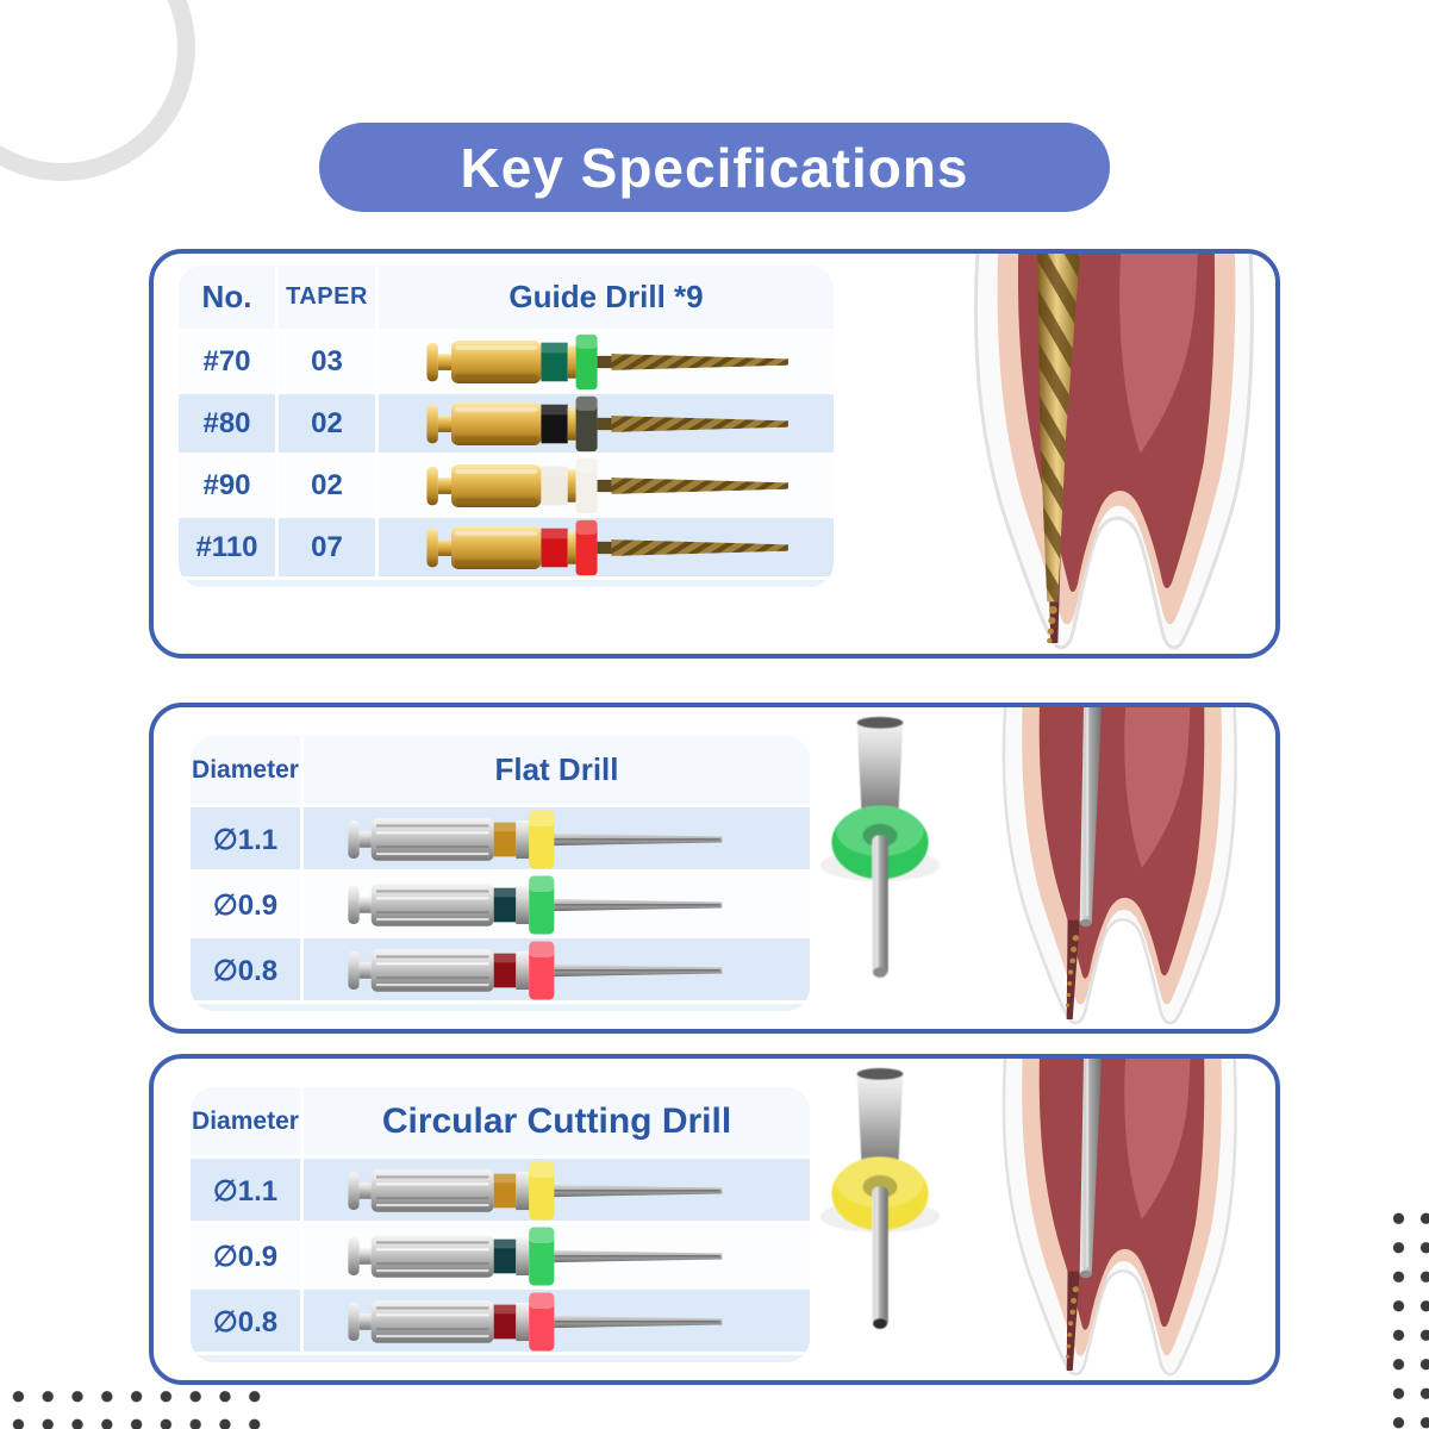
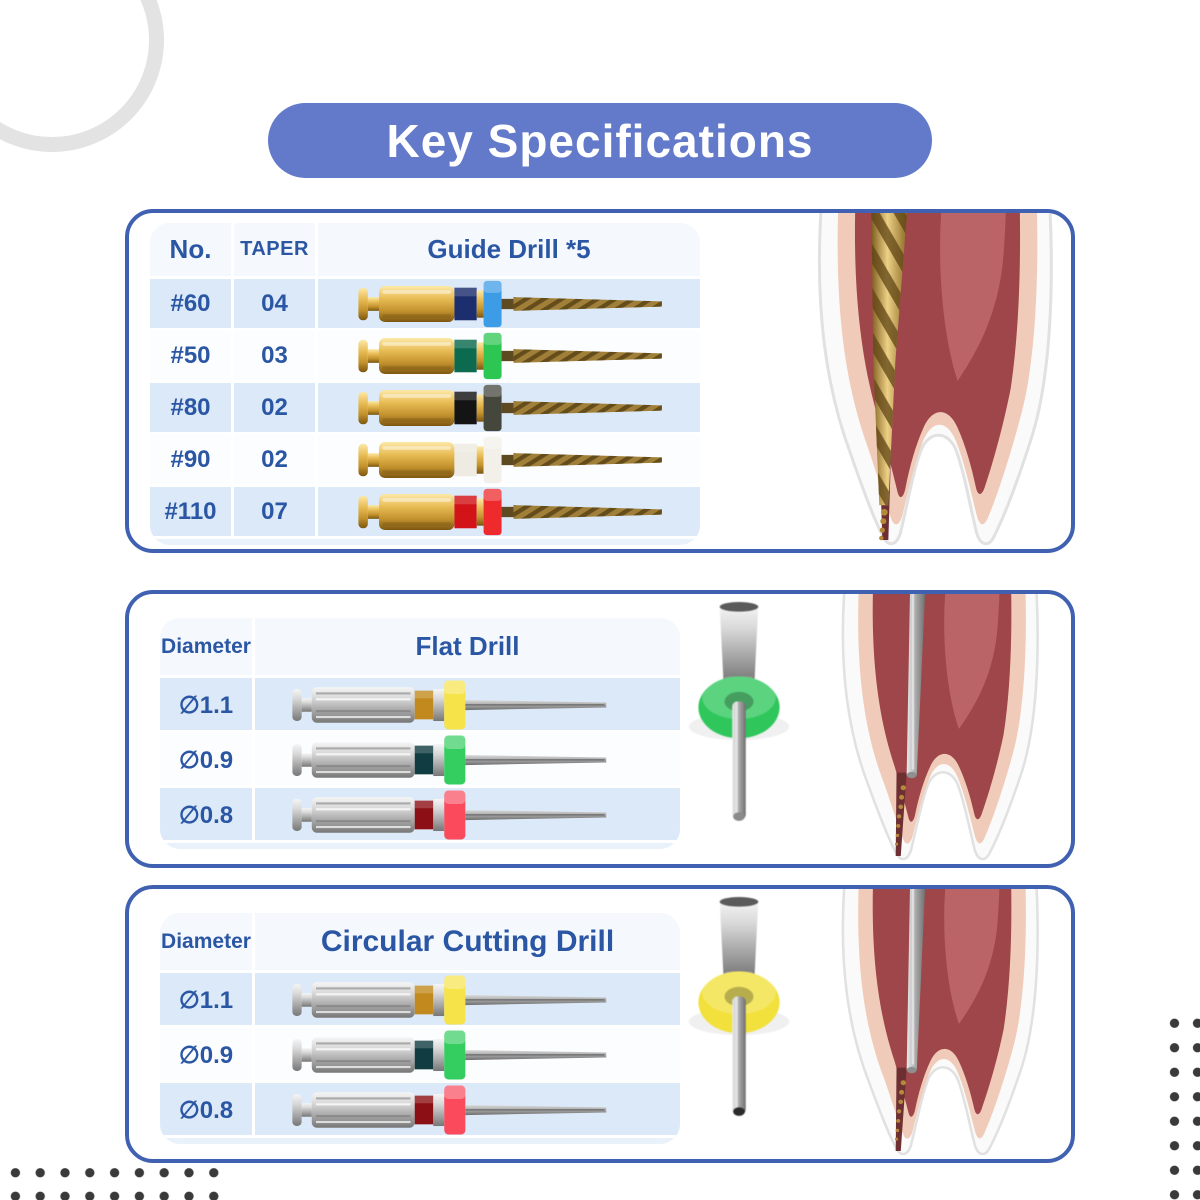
  Key Specifications
  No.
  TAPER
- Guide Drill *9
+ Guide Drill *5
+ #60
+ 04
- #70
+ #50
  03
  #80
  02
  #90
  02
  #110
  07
  Diameter
  Flat Drill
  ∅1.1
  ∅0.9
  ∅0.8
  Diameter
  Circular Cutting Drill
  ∅1.1
  ∅0.9
  ∅0.8
